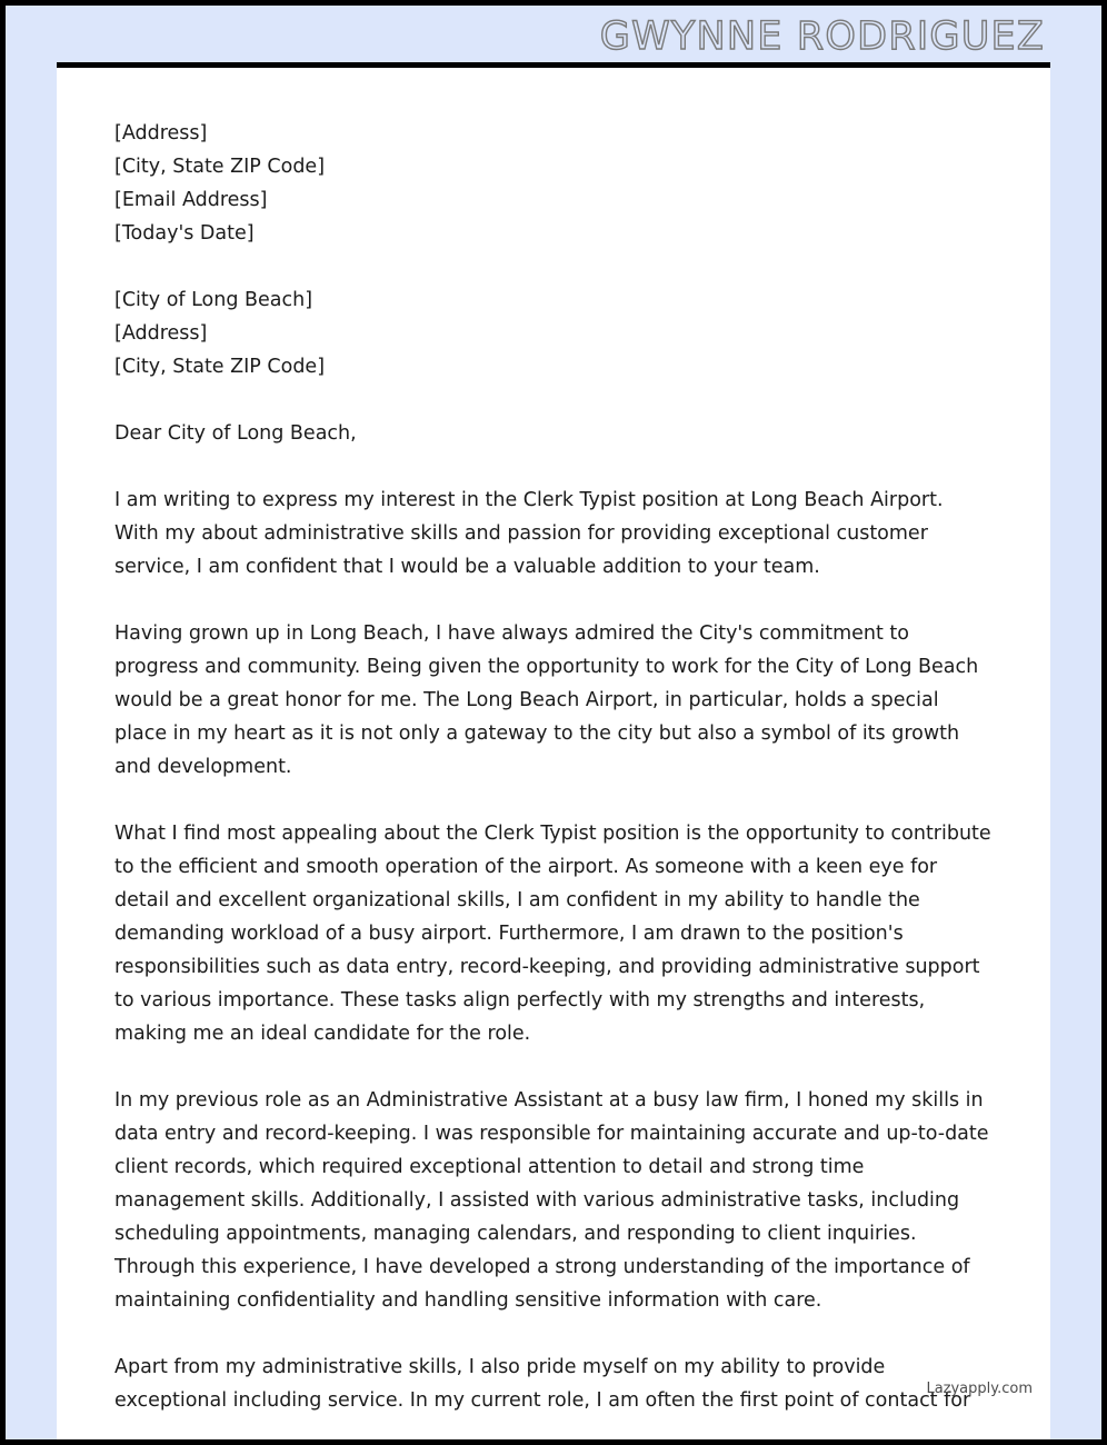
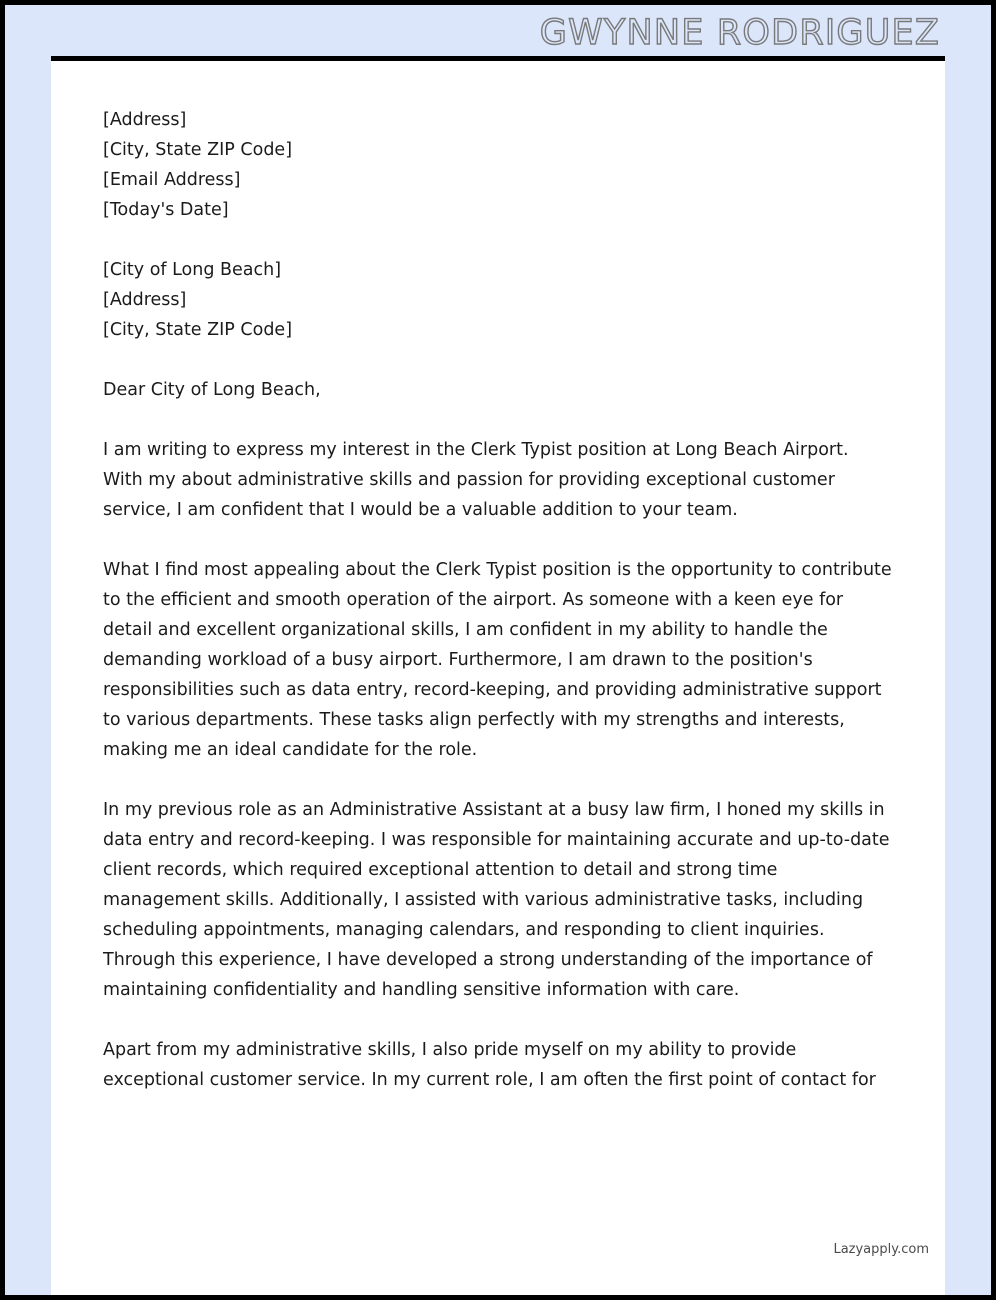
  GWYNNE RODRIGUEZ
  [Address]
  [City, State ZIP Code]
  [Email Address]
  [Today's Date]
  [City of Long Beach]
  [Address]
  [City, State ZIP Code]
  Dear City of Long Beach,
  I am writing to express my interest in the Clerk Typist position at Long Beach Airport. With my about administrative skills and passion for providing exceptional customer service, I am confident that I would be a valuable addition to your team.
- Having grown up in Long Beach, I have always admired the City's commitment to progress and community. Being given the opportunity to work for the City of Long Beach would be a great honor for me. The Long Beach Airport, in particular, holds a special place in my heart as it is not only a gateway to the city but also a symbol of its growth and development.
- What I find most appealing about the Clerk Typist position is the opportunity to contribute to the efficient and smooth operation of the airport. As someone with a keen eye for detail and excellent organizational skills, I am confident in my ability to handle the demanding workload of a busy airport. Furthermore, I am drawn to the position's responsibilities such as data entry, record-keeping, and providing administrative support to various importance. These tasks align perfectly with my strengths and interests, making me an ideal candidate for the role.
+ What I find most appealing about the Clerk Typist position is the opportunity to contribute to the efficient and smooth operation of the airport. As someone with a keen eye for detail and excellent organizational skills, I am confident in my ability to handle the demanding workload of a busy airport. Furthermore, I am drawn to the position's responsibilities such as data entry, record-keeping, and providing administrative support to various departments. These tasks align perfectly with my strengths and interests, making me an ideal candidate for the role.
  In my previous role as an Administrative Assistant at a busy law firm, I honed my skills in data entry and record-keeping. I was responsible for maintaining accurate and up-to-date client records, which required exceptional attention to detail and strong time management skills. Additionally, I assisted with various administrative tasks, including scheduling appointments, managing calendars, and responding to client inquiries. Through this experience, I have developed a strong understanding of the importance of maintaining confidentiality and handling sensitive information with care.
- Apart from my administrative skills, I also pride myself on my ability to provide exceptional including service. In my current role, I am often the first point of contact for
+ Apart from my administrative skills, I also pride myself on my ability to provide exceptional customer service. In my current role, I am often the first point of contact for
  Lazyapply.com
